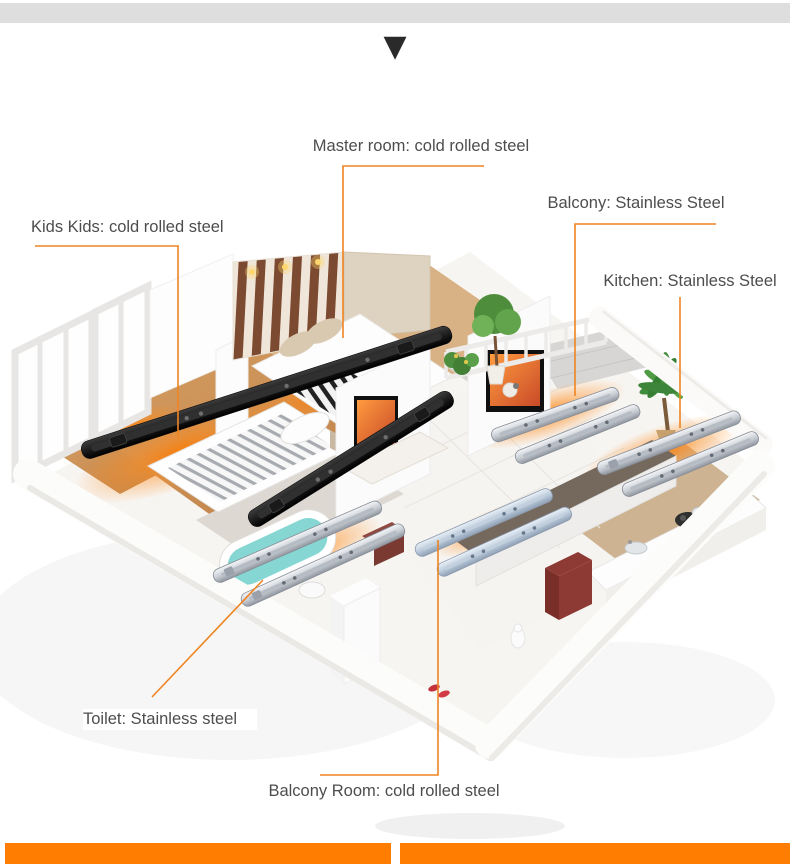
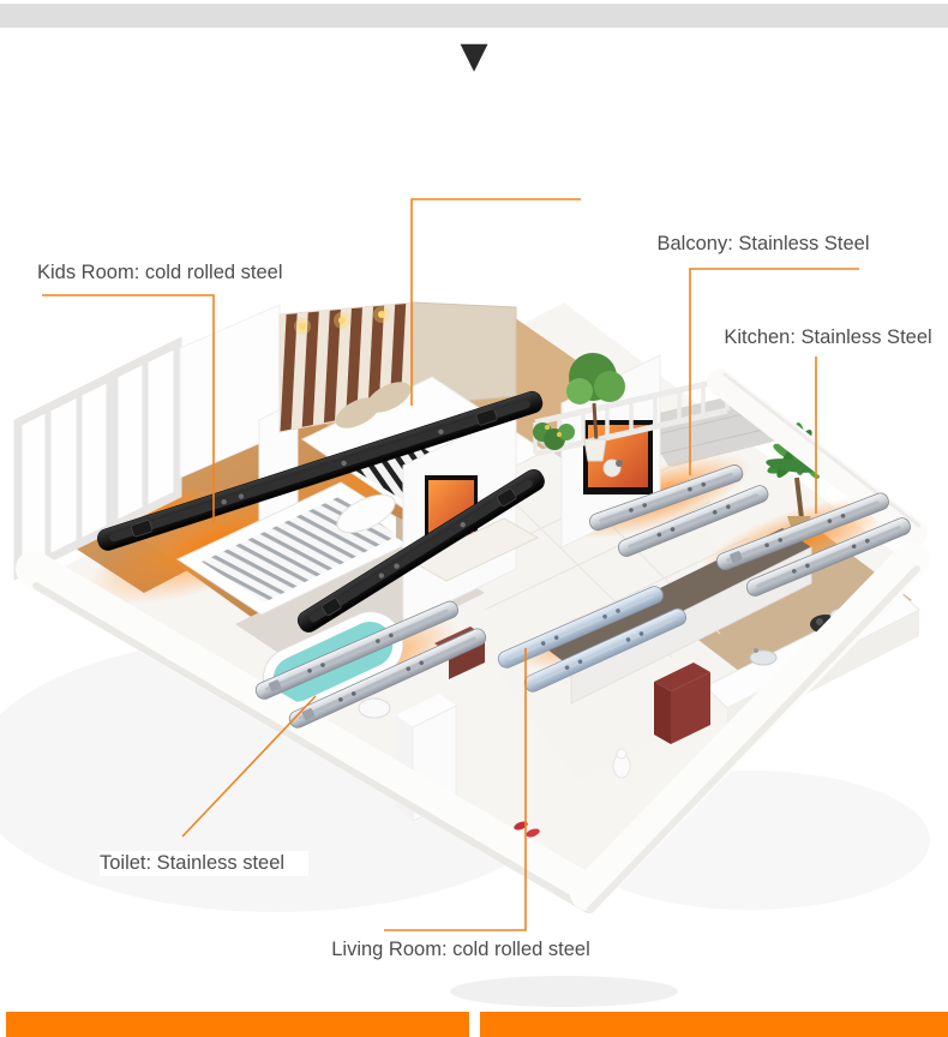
  ▼
- Master room: cold rolled steel
- Kids Kids: cold rolled steel
+ Kids Room: cold rolled steel
  Balcony: Stainless Steel
  Kitchen: Stainless Steel
  Toilet: Stainless steel
- Balcony Room: cold rolled steel
+ Living Room: cold rolled steel
